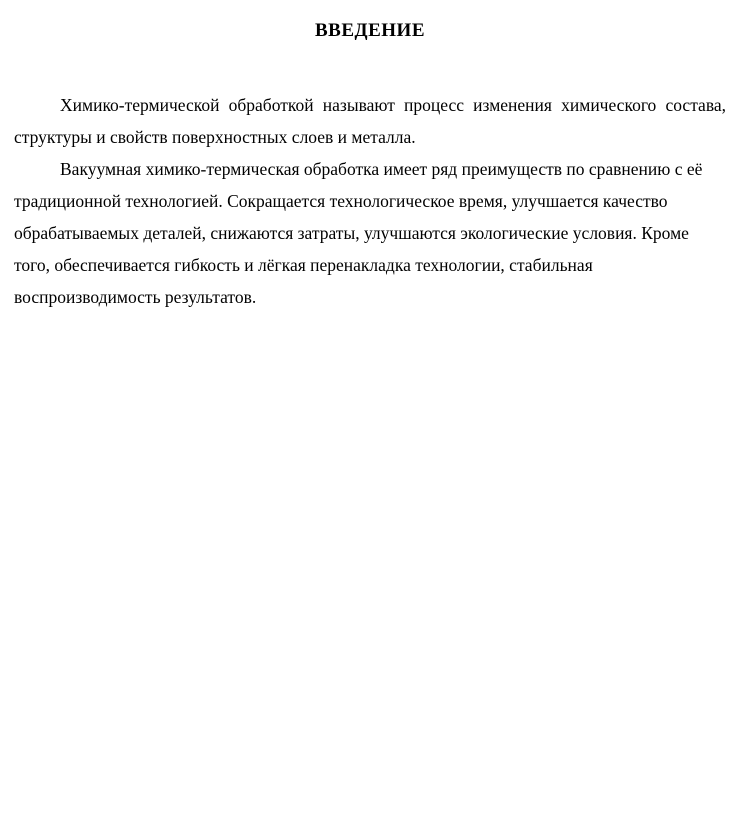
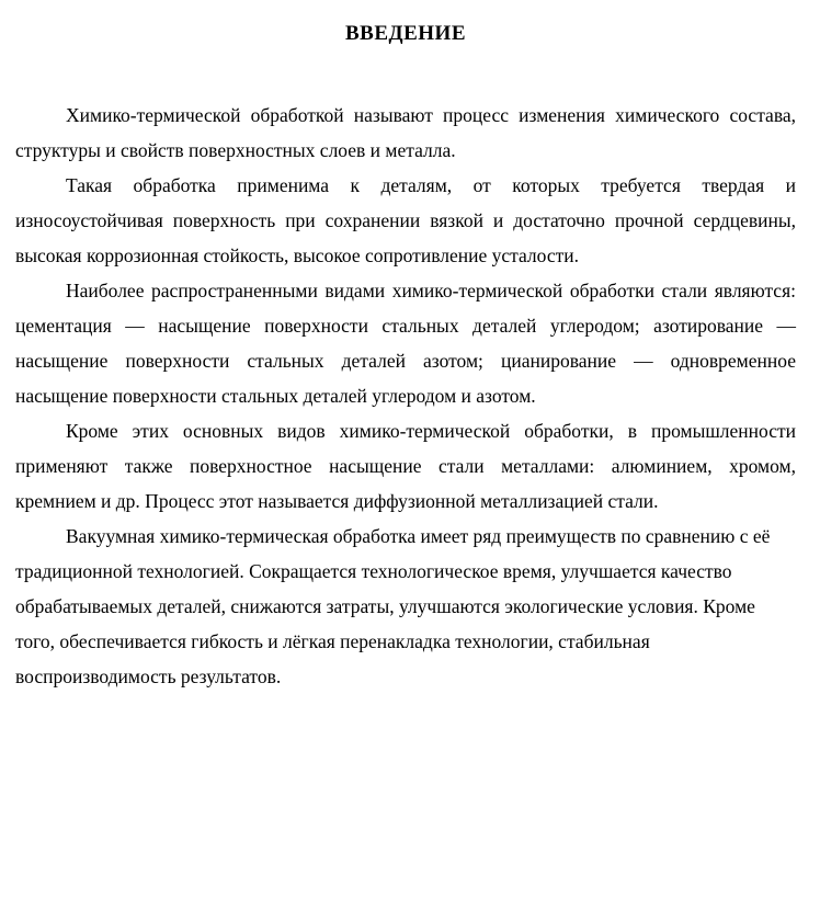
  ВВЕДЕНИЕ
  Химико-термической обработкой называют процесс изменения химического состава, структуры и свойств поверхностных слоев и металла.
+ Такая обработка применима к деталям, от которых требуется твердая и износоустойчивая поверхность при сохранении вязкой и достаточно прочной сердцевины, высокая коррозионная стойкость, высокое сопротивление усталости.
+ Наиболее распространенными видами химико-термической обработки стали являются: цементация — насыщение поверхности стальных деталей углеродом; азотирование — насыщение поверхности стальных деталей азотом; цианирование — одновременное насыщение поверхности стальных деталей углеродом и азотом.
+ Кроме этих основных видов химико-термической обработки, в промышленности применяют также поверхностное насыщение стали металлами: алюминием, хромом, кремнием и др. Процесс этот называется диффузионной металлизацией стали.
  Вакуумная химико-термическая обработка имеет ряд преимуществ по сравнению с её традиционной технологией. Сокращается технологическое время, улучшается качество обрабатываемых деталей, снижаются затраты, улучшаются экологические условия. Кроме того, обеспечивается гибкость и лёгкая перенакладка технологии, стабильная воспроизводимость результатов.
